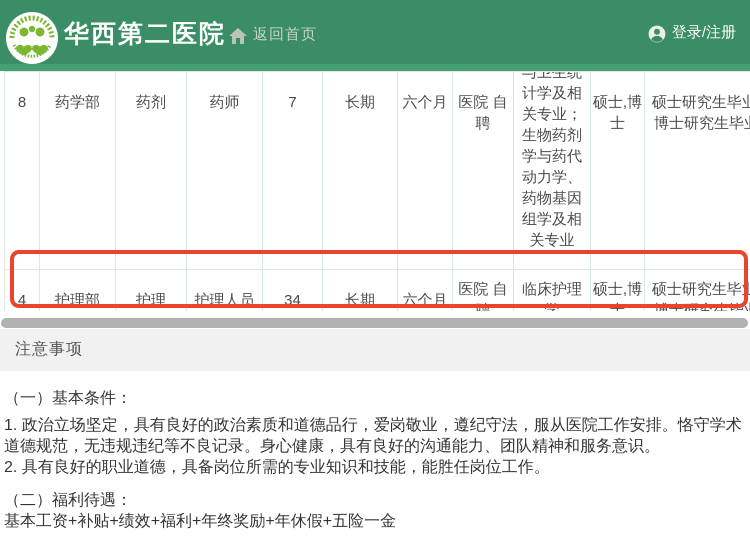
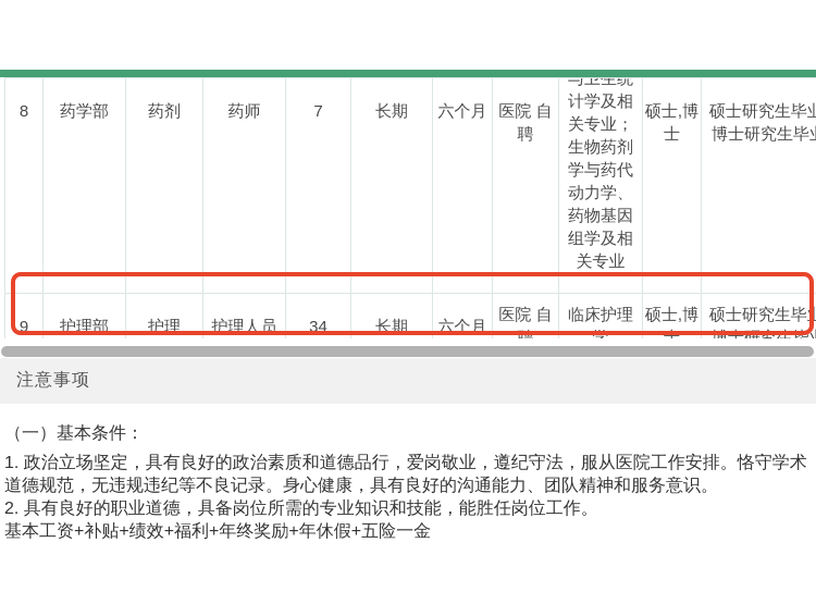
- 华西第二医院
- 返回首页
- 登录/注册
  8	药学部	药剂	药师	7	长期	六个月	医院 自聘	与卫生统计学及相关专业；生物药剂学与药代动力学、药物基因组学及相关专业	硕士,博士	硕士研究生毕业博士研究生毕
- 4	护理部	护理	护理人员	34	长期	六个月	医院 自聘	临床护理学	硕士,博士	硕士研究生毕业博士研究生毕
+ 9	护理部	护理	护理人员	34	长期	六个月	医院 自聘	临床护理学	硕士,博士	硕士研究生毕业博士研究生毕
  注意事项
  （一）基本条件：
  1. 政治立场坚定，具有良好的政治素质和道德品行，爱岗敬业，遵纪守法，服从医院工作安排。恪守学术道德规范，无违规违纪等不良记录。身心健康，具有良好的沟通能力、团队精神和服务意识。
  2. 具有良好的职业道德，具备岗位所需的专业知识和技能，能胜任岗位工作。
- （二）福利待遇：
  基本工资+补贴+绩效+福利+年终奖励+年休假+五险一金
